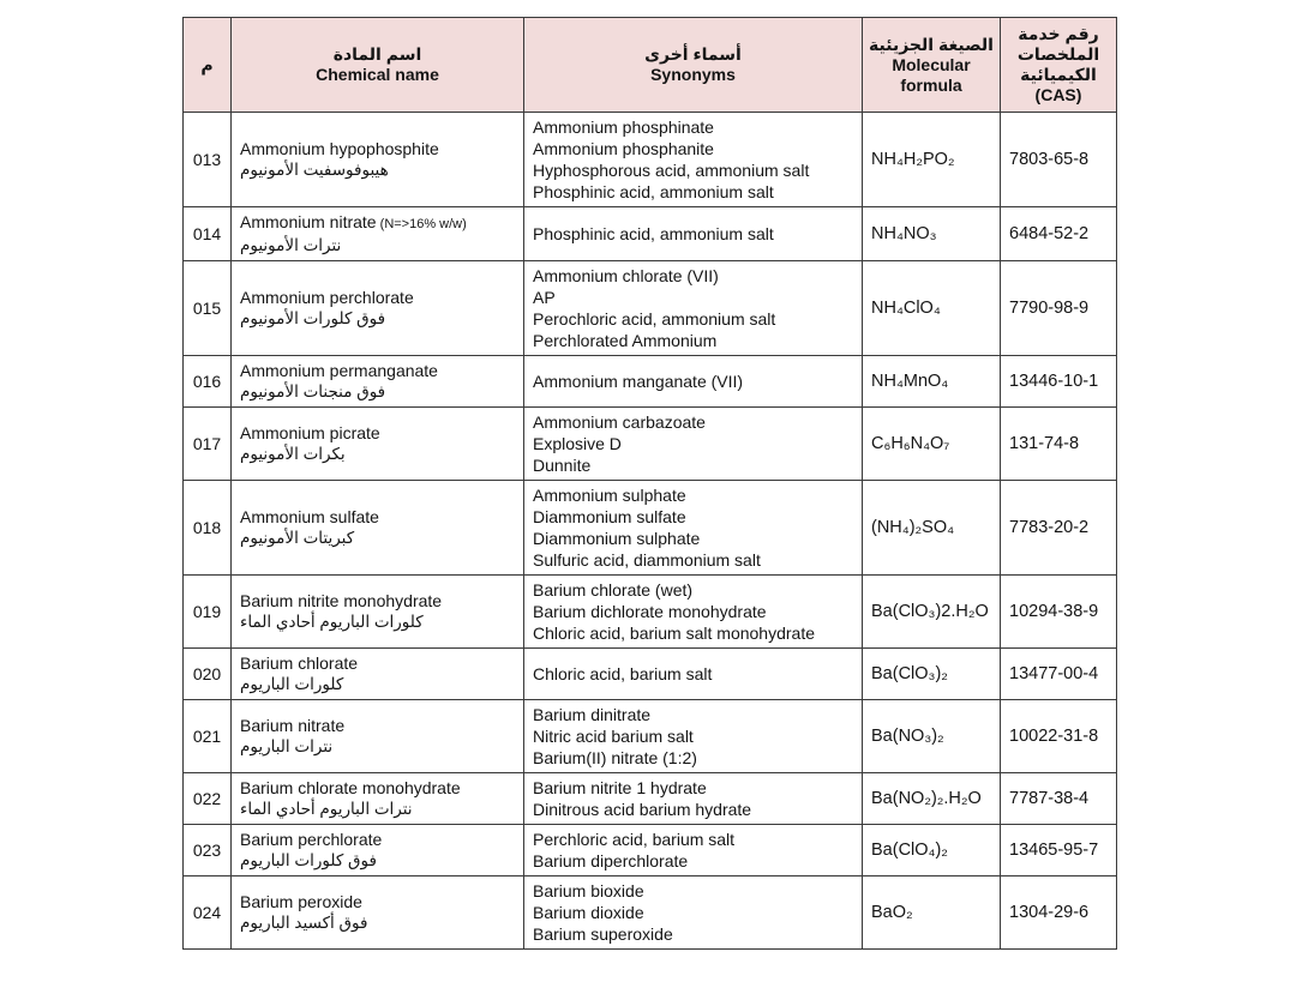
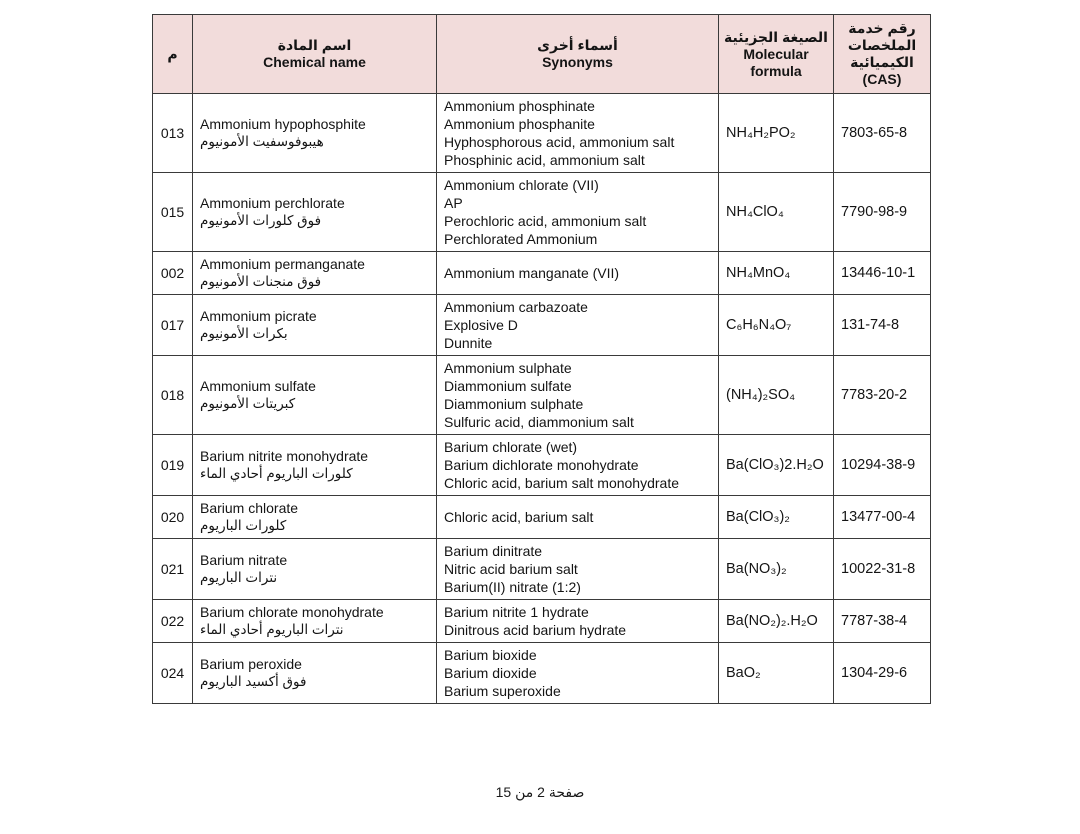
  م	اسم المادة Chemical name	أسماء أخرى Synonyms	الصيغة الجزيئية Molecular formula	رقم خدمة الملخصات الكيميائية (CAS)
  013	Ammonium hypophosphite هيبوفوسفيت الأمونيوم	Ammonium phosphinateAmmonium phosphaniteHyphosphorous acid, ammonium saltPhosphinic acid, ammonium salt	NH₄H₂PO₂	7803-65-8
- 014	Ammonium nitrate (N=>16% w/w) نترات الأمونيوم	Phosphinic acid, ammonium salt	NH₄NO₃	6484-52-2
  015	Ammonium perchlorate فوق كلورات الأمونيوم	Ammonium chlorate (VII)APPerochloric acid, ammonium saltPerchlorated Ammonium	NH₄ClO₄	7790-98-9
- 016	Ammonium permanganate فوق منجنات الأمونيوم	Ammonium manganate (VII)	NH₄MnO₄	13446-10-1
+ 002	Ammonium permanganate فوق منجنات الأمونيوم	Ammonium manganate (VII)	NH₄MnO₄	13446-10-1
  017	Ammonium picrate بكرات الأمونيوم	Ammonium carbazoateExplosive DDunnite	C₆H₆N₄O₇	131-74-8
  018	Ammonium sulfate كبريتات الأمونيوم	Ammonium sulphateDiammonium sulfateDiammonium sulphateSulfuric acid, diammonium salt	(NH₄)₂SO₄	7783-20-2
  019	Barium nitrite monohydrate كلورات الباريوم أحادي الماء	Barium chlorate (wet)Barium dichlorate monohydrateChloric acid, barium salt monohydrate	Ba(ClO₃)2.H₂O	10294-38-9
  020	Barium chlorate كلورات الباريوم	Chloric acid, barium salt	Ba(ClO₃)₂	13477-00-4
  021	Barium nitrate نترات الباريوم	Barium dinitrateNitric acid barium saltBarium(II) nitrate (1:2)	Ba(NO₃)₂	10022-31-8
  022	Barium chlorate monohydrate نترات الباريوم أحادي الماء	Barium nitrite 1 hydrateDinitrous acid barium hydrate	Ba(NO₂)₂.H₂O	7787-38-4
- 023	Barium perchlorate فوق كلورات الباريوم	Perchloric acid, barium saltBarium diperchlorate	Ba(ClO₄)₂	13465-95-7
  024	Barium peroxide فوق أكسيد الباريوم	Barium bioxideBarium dioxideBarium superoxide	BaO₂	1304-29-6
+ صفحة 2 من 15
